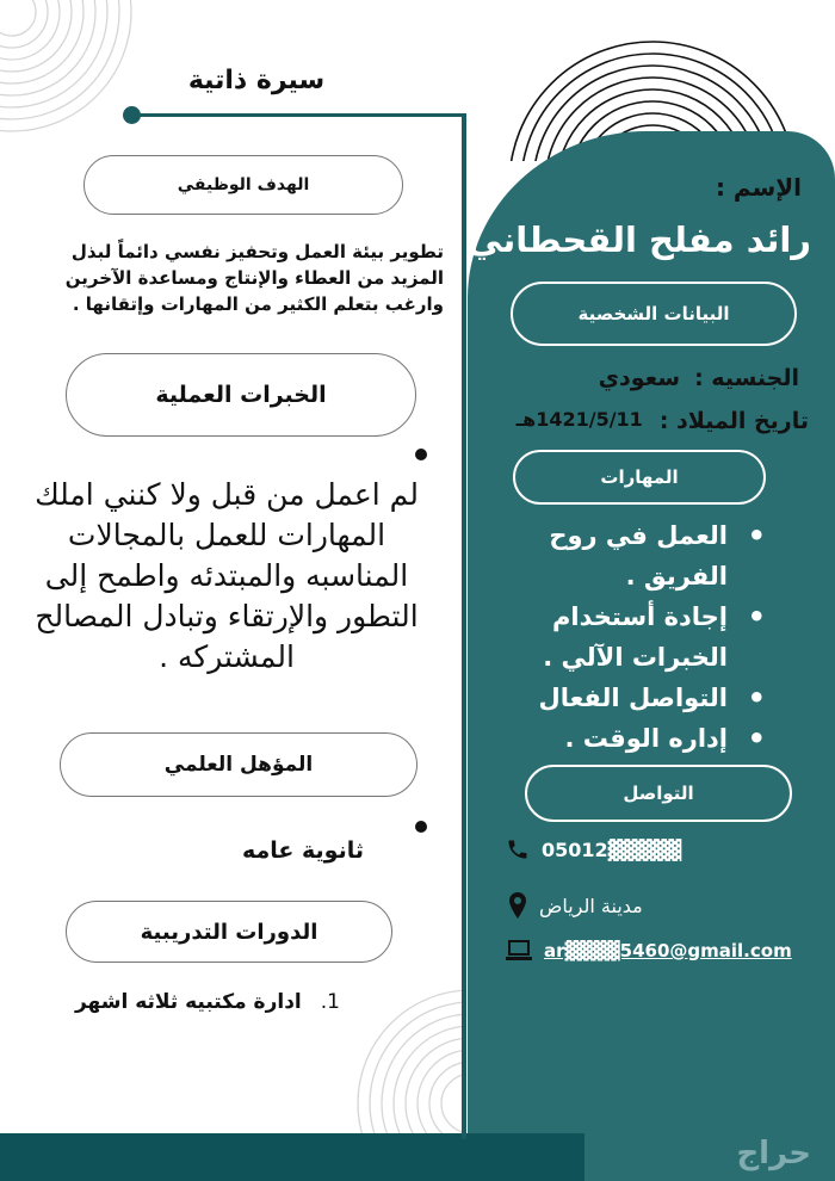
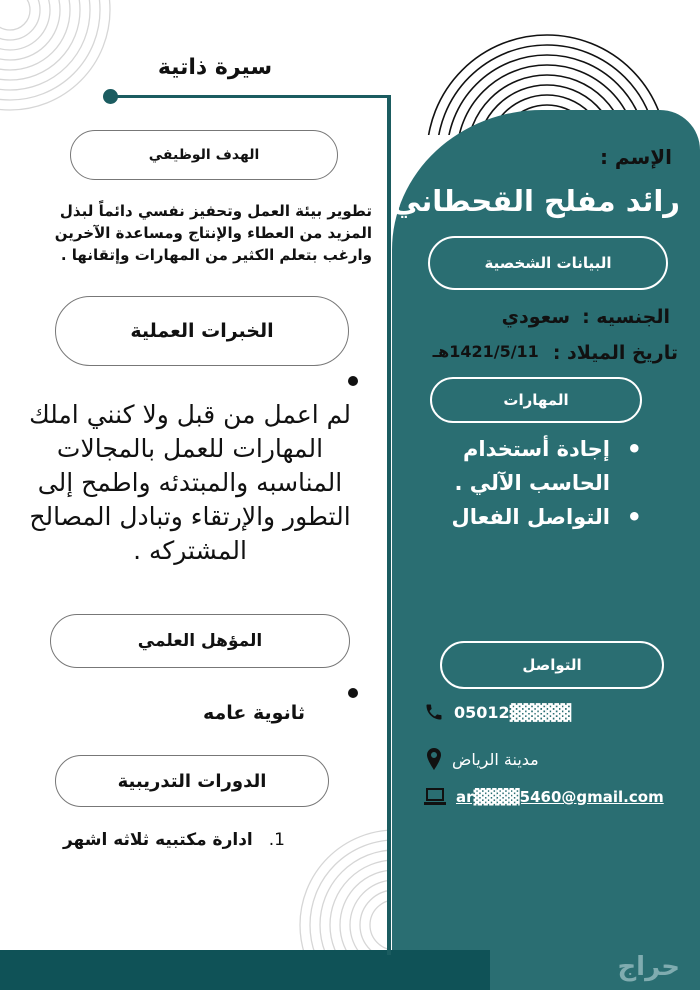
  سيرة ذاتية
  الهدف الوظيفي
  تطوير بيئة العمل وتحفيز نفسي دائماً لبذل المزيد من العطاء والإنتاج ومساعدة الآخرين وارغب بتعلم الكثير من المهارات وإتقانها .
  الخبرات العملية
  لم اعمل من قبل ولا كنني املك المهارات للعمل بالمجالات المناسبه والمبتدئه واطمح إلى التطور والإرتقاء وتبادل المصالح المشتركه .
  المؤهل العلمي
  ثانوية عامه
  الدورات التدريبية
  1.
  ادارة مكتبيه ثلاثه اشهر
  الإسم :
  رائد مفلح القحطاني
  البيانات الشخصية
  الجنسيه :
  سعودي
  تاريخ الميلاد :
  1421/5/11هـ
  المهارات
- العمل في روح الفريق .
- إجادة أستخدام الخبرات الآلي .
+ إجادة أستخدام الحاسب الآلي .
  التواصل الفعال
- إداره الوقت .
  التواصل
  05012▓▓▓▓▓
  مدينة الرياض
  ar▓▓▓▓5460@gmail.com
  حراج
